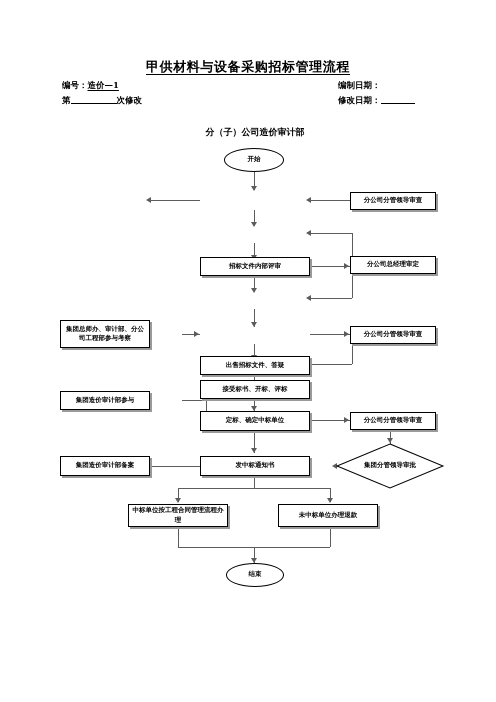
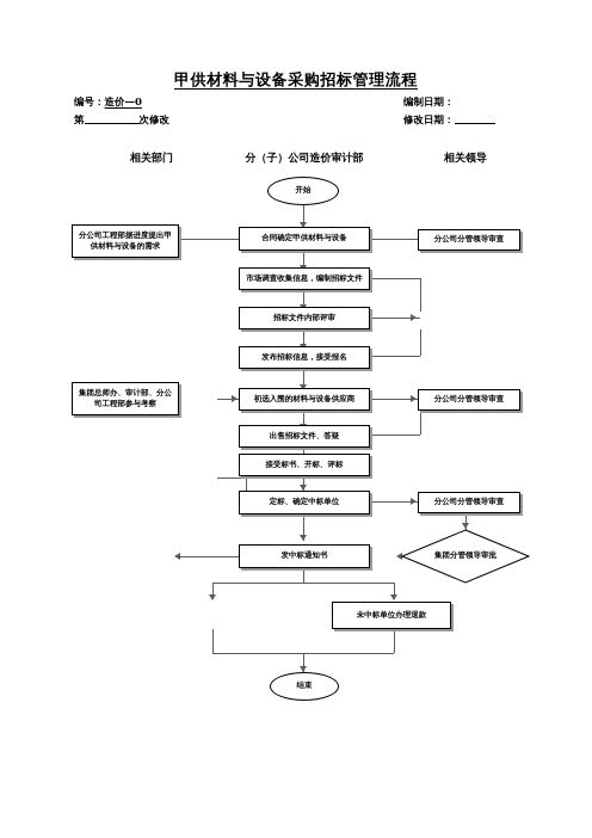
  甲供材料与设备采购招标管理流程
- 编号：造价—1
+ 编号：造价—0
  第 次修改
  编制日期：
  修改日期：
+ 相关部门
  分（子）公司造价审计部
+ 相关领导
  开始
+ 合同确定甲供材料与设备
+ 市场调查收集信息，编制招标文件
  招标文件内部评审
+ 发布招标信息，接受报名
+ 初选入围的材料与设备供应商
  出售招标文件、答疑
  接受标书、开标、评标
  定标、确定中标单位
  发中标通知书
- 中标单位按工程合同管理流程办理
  结束
+ 分公司工程部据进度提出甲供材料与设备的需求
  集团总师办、审计部、分公司工程部参与考察
- 集团造价审计部参与
- 集团造价审计部备案
  分公司分管领导审查
- 分公司总经理审定
  分公司分管领导审查
  分公司分管领导审查
  集团分管领导审批
